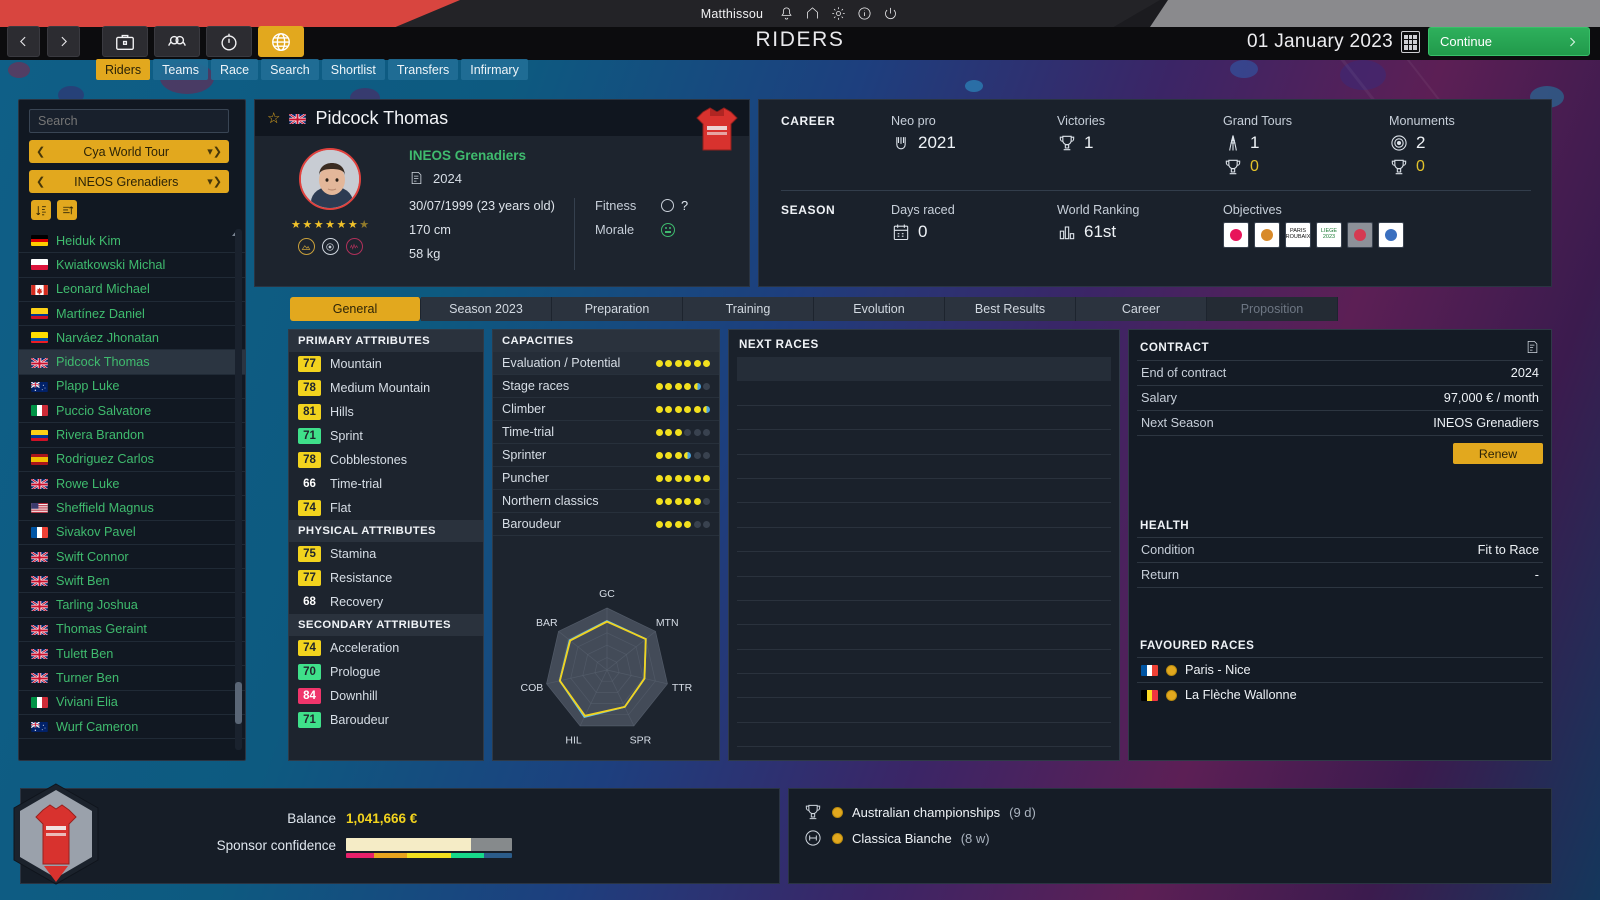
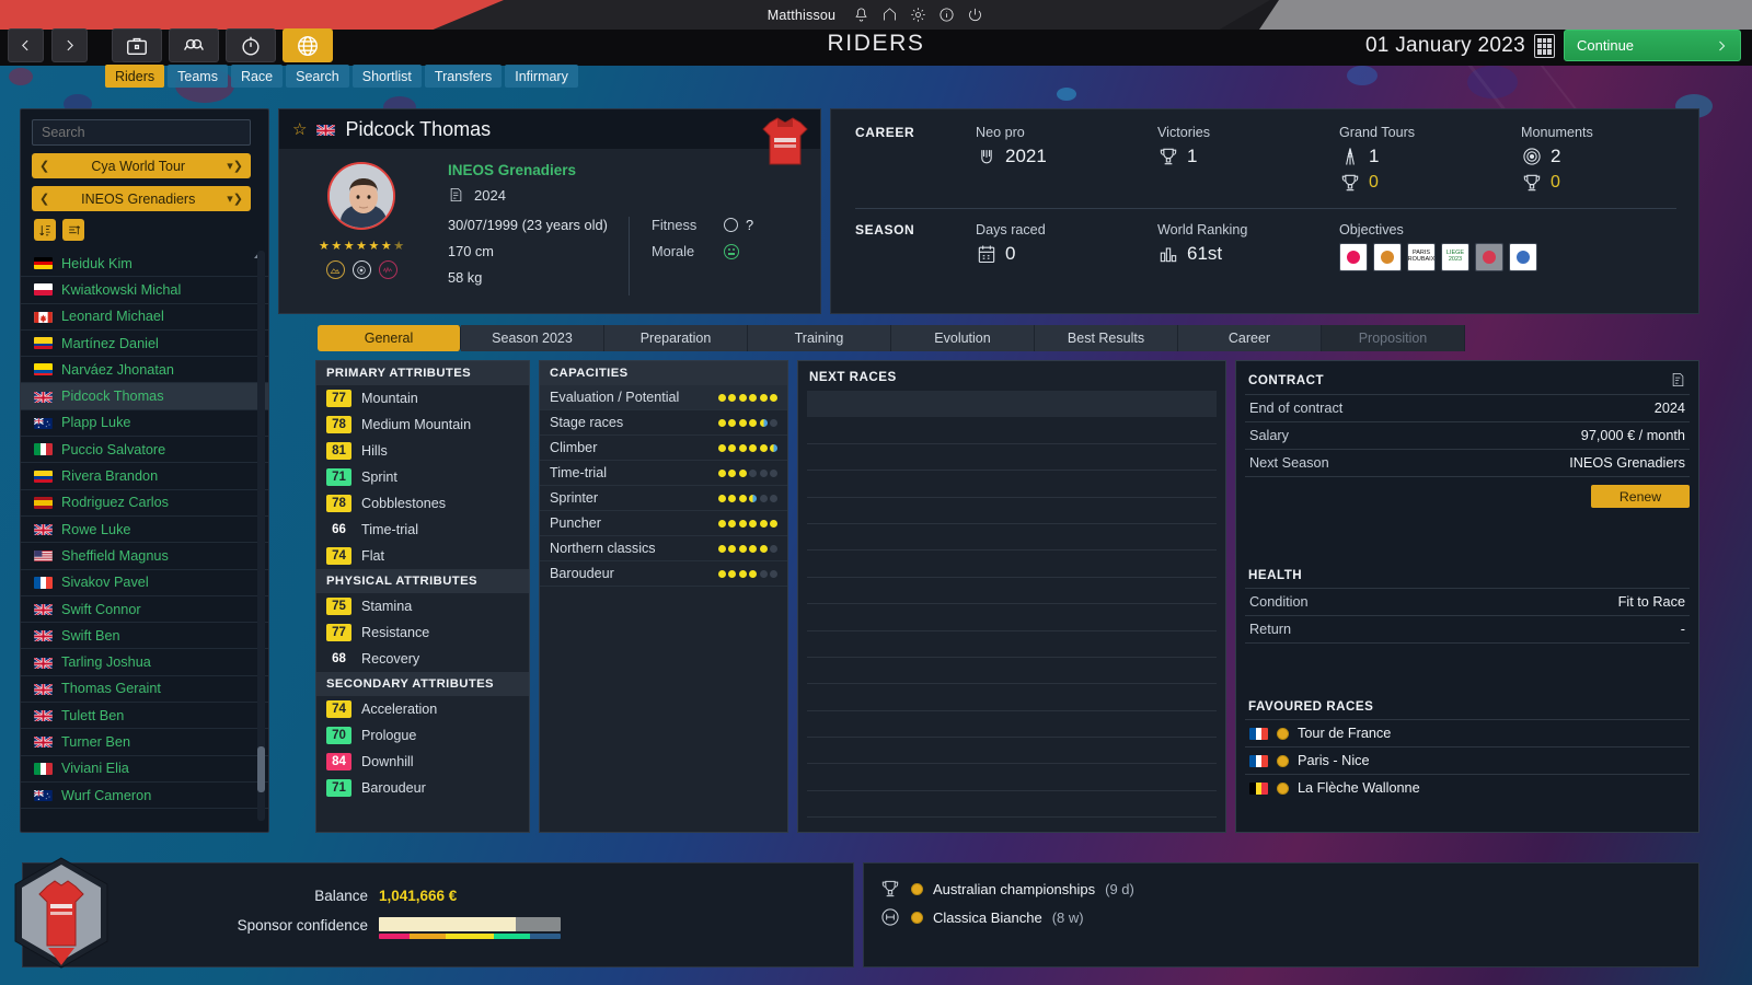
  Matthissou
  RIDERS
  01 January 2023
  Continue
  Riders
  Teams
  Race
  Search
  Shortlist
  Transfers
  Infirmary
  Search
  ❮
  Cya World Tour
  ▾
  ❯
  ❮
  INEOS Grenadiers
  ▾
  ❯
  Heiduk Kim
  Kwiatkowski Michal
  Leonard Michael
  Martínez Daniel
  Narváez Jhonatan
  Pidcock Thomas
  Plapp Luke
  Puccio Salvatore
  Rivera Brandon
  Rodriguez Carlos
  Rowe Luke
  Sheffield Magnus
  Sivakov Pavel
  Swift Connor
  Swift Ben
  Tarling Joshua
  Thomas Geraint
  Tulett Ben
  Turner Ben
  Viviani Elia
  Wurf Cameron
  ☆
  Pidcock Thomas
  ★
  ★
  ★
  ★
  ★
  ★
  ★
  INEOS Grenadiers
  2024
  30/07/1999 (23 years old)
  170 cm
  58 kg
  Fitness
  ?
  Morale
  CAREER
  Neo pro
  2021
  Victories
  1
  Grand Tours
  1
  0
  Monuments
  2
  0
  SEASON
  Days raced
  0
  World Ranking
  61st
  Objectives
  General
  Season 2023
  Preparation
  Training
  Evolution
  Best Results
  Career
  Proposition
  PRIMARY ATTRIBUTES
  77
  Mountain
  78
  Medium Mountain
  81
  Hills
  71
  Sprint
  78
  Cobblestones
  66
  Time-trial
  74
  Flat
  PHYSICAL ATTRIBUTES
  75
  Stamina
  77
  Resistance
  68
  Recovery
  SECONDARY ATTRIBUTES
  74
  Acceleration
  70
  Prologue
  84
  Downhill
  71
  Baroudeur
  CAPACITIES
  Evaluation / Potential
  Stage races
  Climber
  Time-trial
  Sprinter
  Puncher
  Northern classics
  Baroudeur
- GC
- MTN
- TTR
- SPR
- HIL
- COB
- BAR
  NEXT RACES
  CONTRACT
  End of contract
  2024
  Salary
  97,000 € / month
  Next Season
  INEOS Grenadiers
  Renew
  HEALTH
  Condition
  Fit to Race
  Return
  -
  FAVOURED RACES
+ Tour de France
  Paris - Nice
  La Flèche Wallonne
  Balance
  1,041,666 €
  Sponsor confidence
  Australian championships
  (9 d)
  Classica Bianche
  (8 w)
